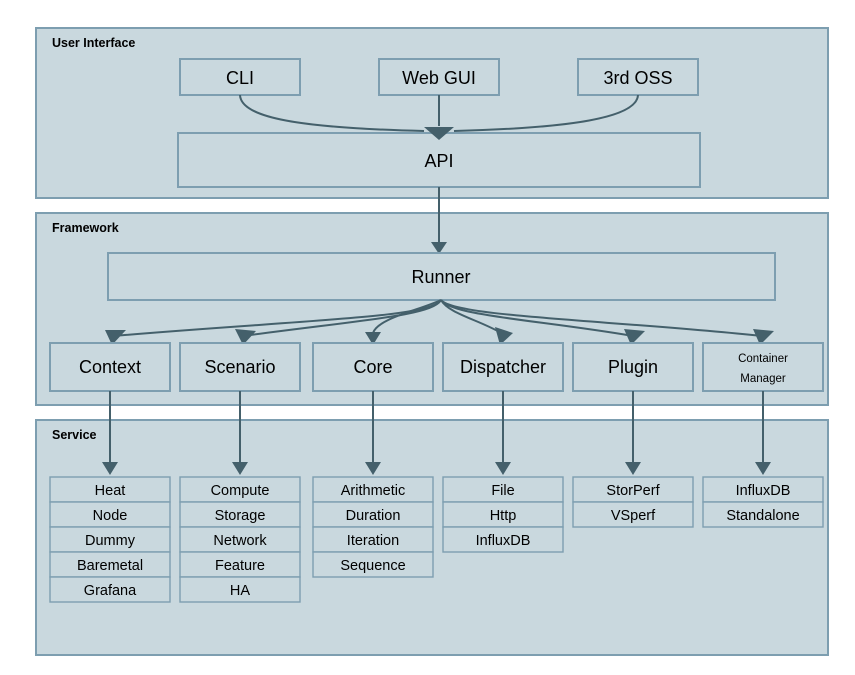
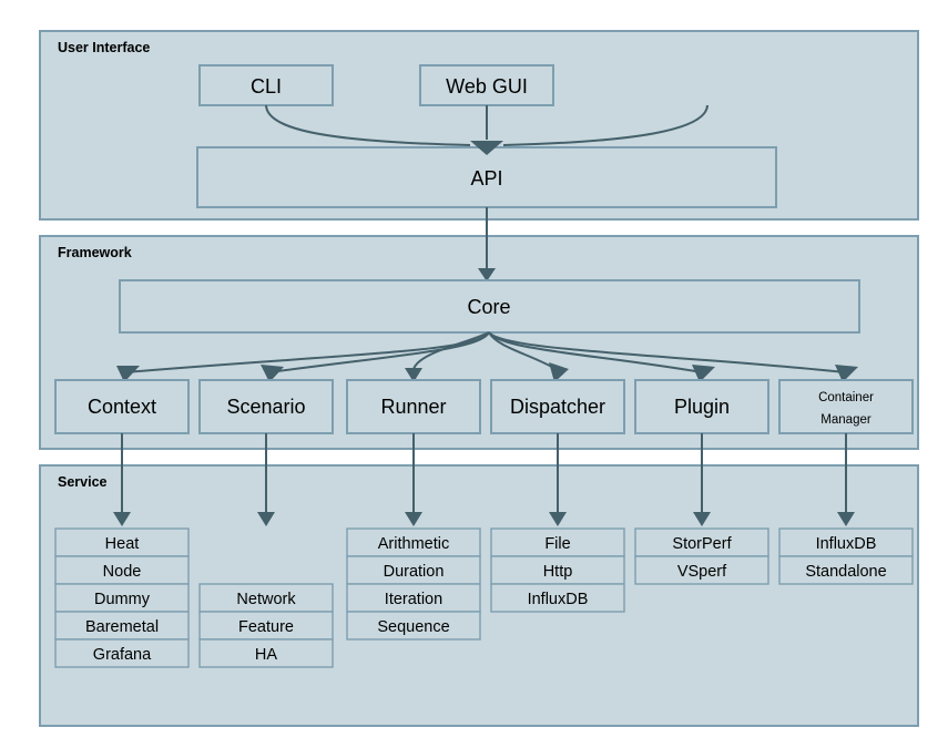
  User Interface
  CLI
  Web GUI
- 3rd OSS
  API
  Framework
- Runner
+ Core
  Context
  Scenario
- Core
+ Runner
  Dispatcher
  Plugin
  Container
  Manager
  Service
  Heat
  Node
  Dummy
  Baremetal
  Grafana
- Compute
- Storage
  Network
  Feature
  HA
  Arithmetic
  Duration
  Iteration
  Sequence
  File
  Http
  InfluxDB
  StorPerf
  VSperf
  InfluxDB
  Standalone
